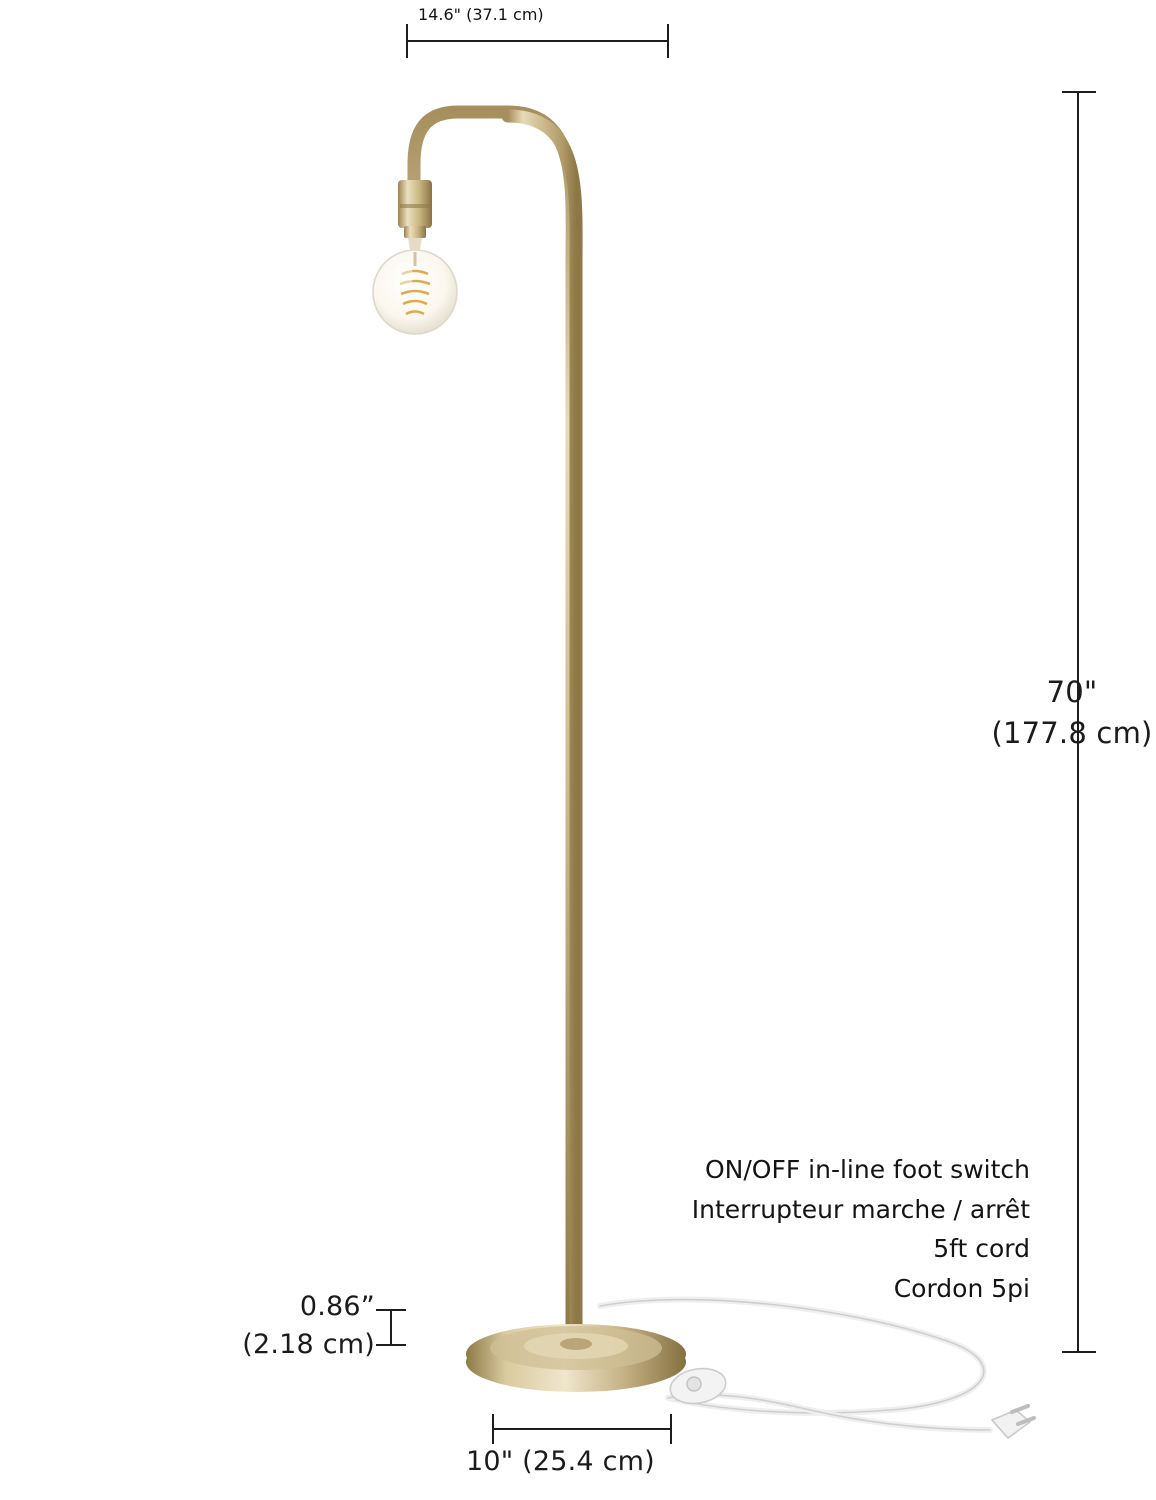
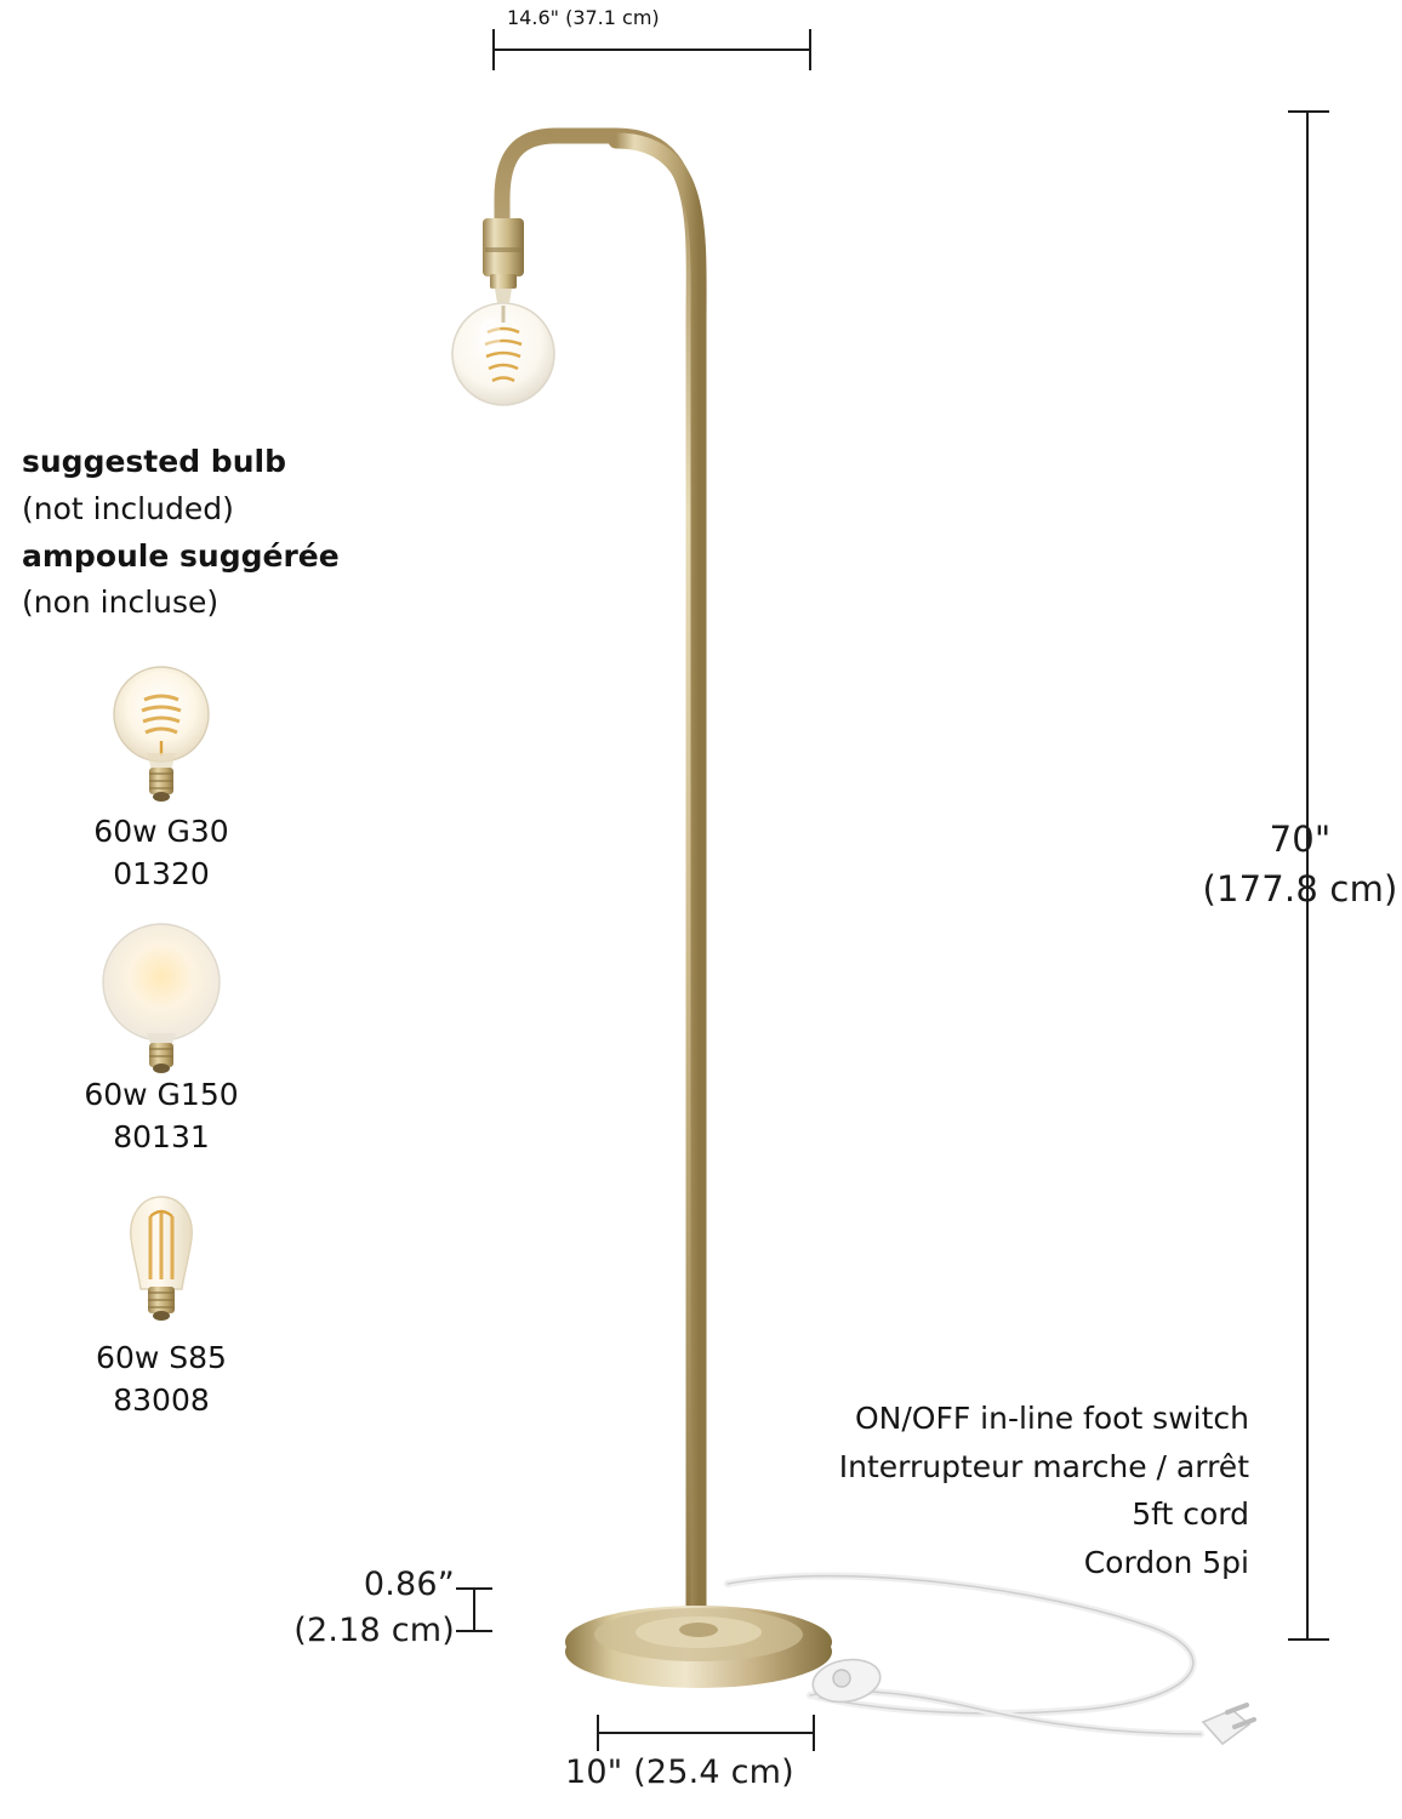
  14.6" (37.1 cm)
  70"
  (177.8 cm)
  0.86”
  (2.18 cm)
  10" (25.4 cm)
+ suggested bulb
+ (not included)
+ ampoule suggérée
+ (non incluse)
+ 60w G30
+ 01320
+ 60w G150
+ 80131
+ 60w S85
+ 83008
  ON/OFF in-line foot switch
  Interrupteur marche / arrêt
  5ft cord
  Cordon 5pi
